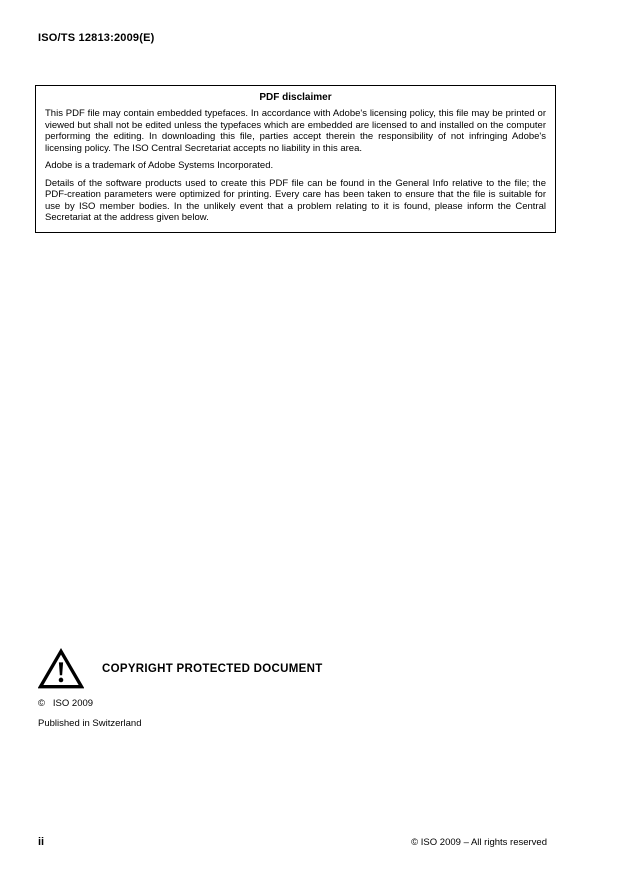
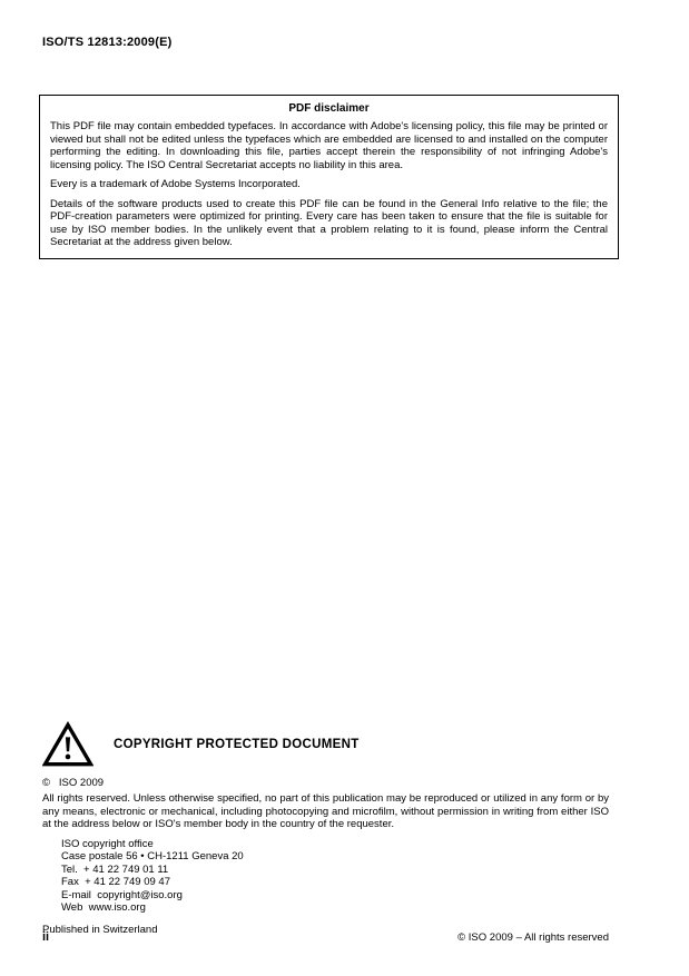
  ISO/TS 12813:2009(E)
  PDF disclaimer
  This PDF file may contain embedded typefaces. In accordance with Adobe's licensing policy, this file may be printed or viewed but shall not be edited unless the typefaces which are embedded are licensed to and installed on the computer performing the editing. In downloading this file, parties accept therein the responsibility of not infringing Adobe's licensing policy. The ISO Central Secretariat accepts no liability in this area.
- Adobe is a trademark of Adobe Systems Incorporated.
+ Every is a trademark of Adobe Systems Incorporated.
  Details of the software products used to create this PDF file can be found in the General Info relative to the file; the PDF-creation parameters were optimized for printing. Every care has been taken to ensure that the file is suitable for use by ISO member bodies. In the unlikely event that a problem relating to it is found, please inform the Central Secretariat at the address given below.
  COPYRIGHT PROTECTED DOCUMENT
  © ISO 2009
+ All rights reserved. Unless otherwise specified, no part of this publication may be reproduced or utilized in any form or by any means, electronic or mechanical, including photocopying and microfilm, without permission in writing from either ISO at the address below or ISO's member body in the country of the requester.
+ ISO copyright office
+ Case postale 56 • CH-1211 Geneva 20
+ Tel. + 41 22 749 01 11
+ Fax + 41 22 749 09 47
+ E-mail copyright@iso.org
+ Web www.iso.org
  Published in Switzerland
  ii
  © ISO 2009 – All rights reserved
